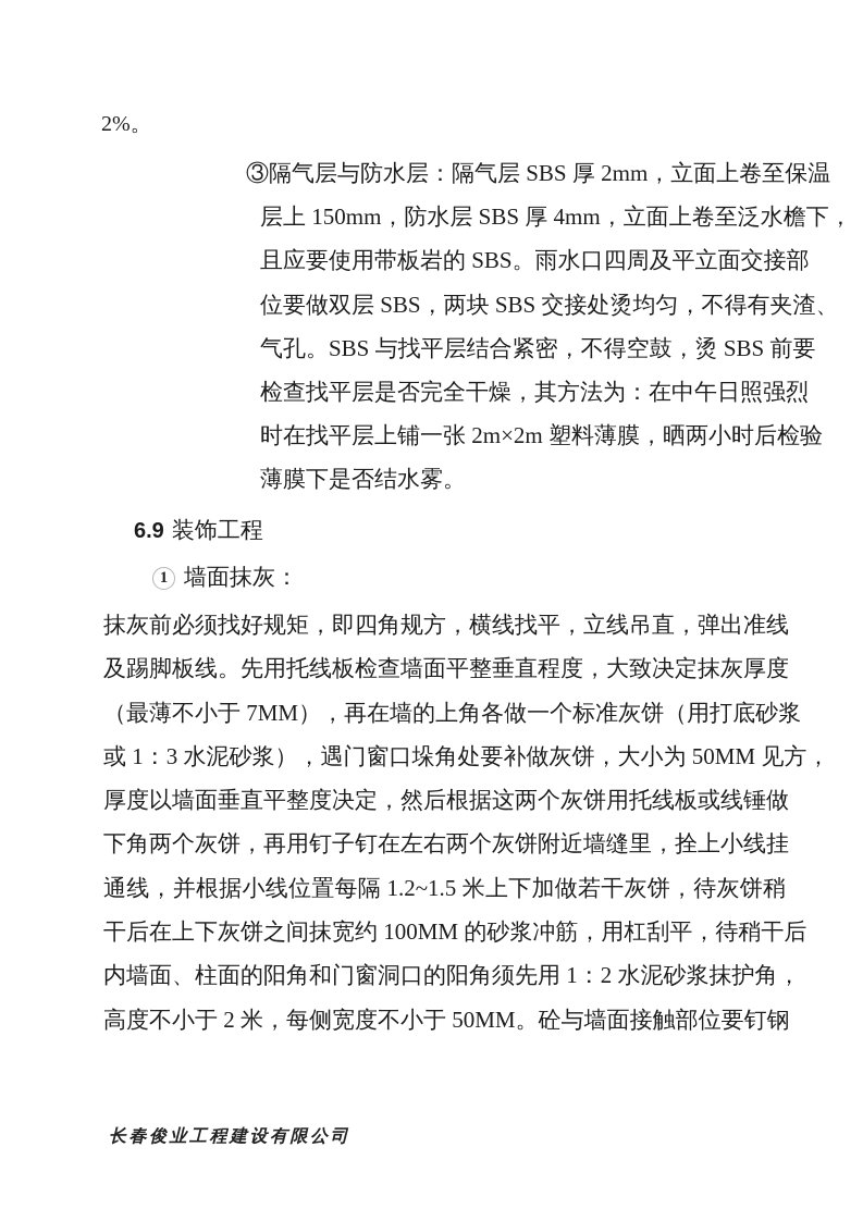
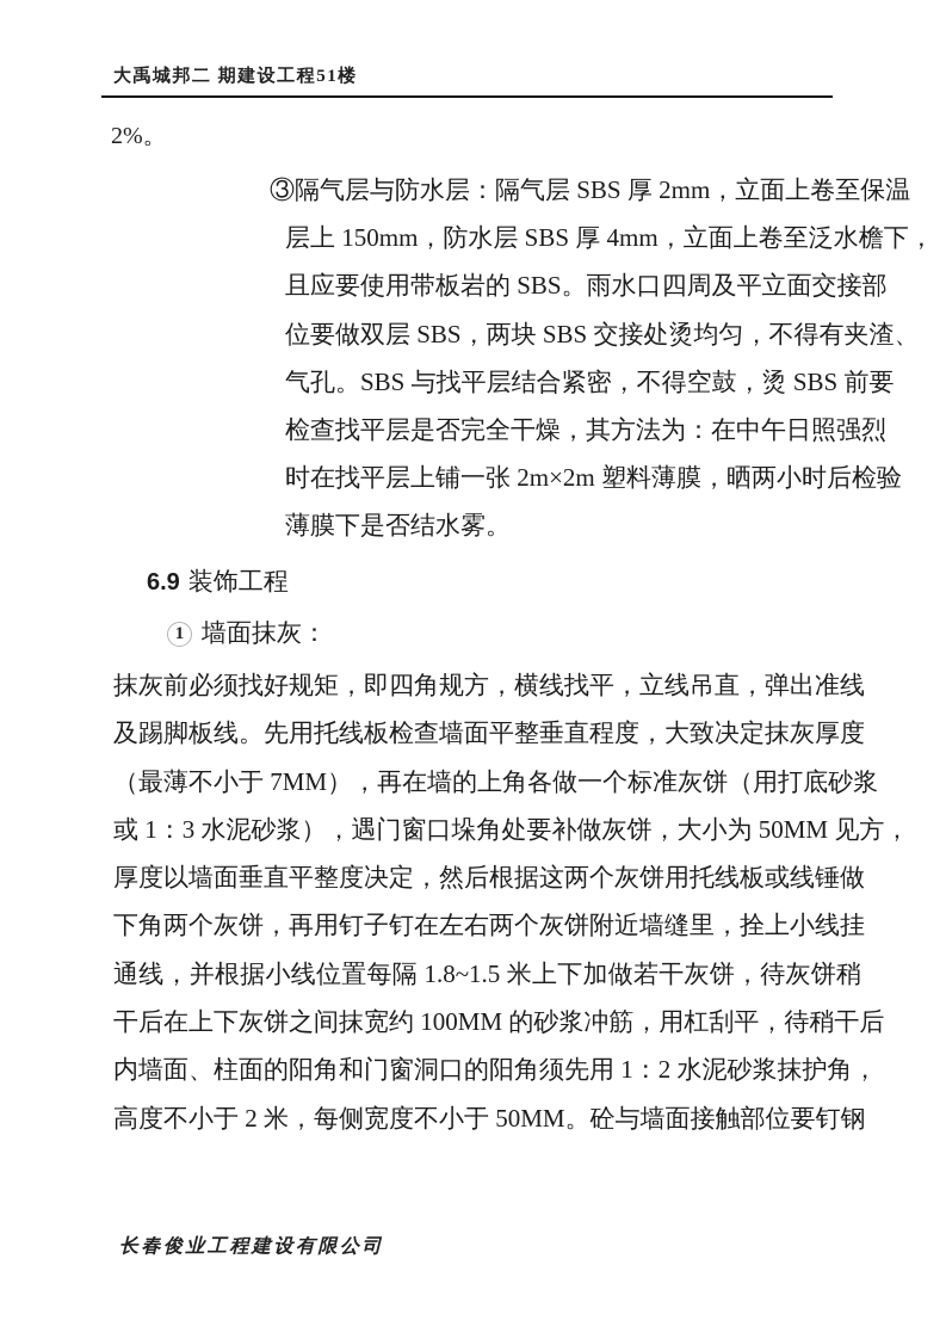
+ 大禹城邦二 期建设工程51楼
  2%。
  ③隔气层与防水层：隔气层 SBS 厚 2mm，立面上卷至保温
  层上 150mm，防水层 SBS 厚 4mm，立面上卷至泛水檐下，
  且应要使用带板岩的 SBS。雨水口四周及平立面交接部
  位要做双层 SBS，两块 SBS 交接处烫均匀，不得有夹渣、
  气孔。SBS 与找平层结合紧密，不得空鼓，烫 SBS 前要
  检查找平层是否完全干燥，其方法为：在中午日照强烈
  时在找平层上铺一张 2m×2m 塑料薄膜，晒两小时后检验
  薄膜下是否结水雾。
  6.9 装饰工程
  1
  墙面抹灰：
  抹灰前必须找好规矩，即四角规方，横线找平，立线吊直，弹出准线
  及踢脚板线。先用托线板检查墙面平整垂直程度，大致决定抹灰厚度
  （最薄不小于 7MM），再在墙的上角各做一个标准灰饼（用打底砂浆
  或 1：3 水泥砂浆），遇门窗口垛角处要补做灰饼，大小为 50MM 见方，
  厚度以墙面垂直平整度决定，然后根据这两个灰饼用托线板或线锤做
  下角两个灰饼，再用钉子钉在左右两个灰饼附近墙缝里，拴上小线挂
- 通线，并根据小线位置每隔 1.2~1.5 米上下加做若干灰饼，待灰饼稍
+ 通线，并根据小线位置每隔 1.8~1.5 米上下加做若干灰饼，待灰饼稍
  干后在上下灰饼之间抹宽约 100MM 的砂浆冲筋，用杠刮平，待稍干后
  内墙面、柱面的阳角和门窗洞口的阳角须先用 1：2 水泥砂浆抹护角，
  高度不小于 2 米，每侧宽度不小于 50MM。砼与墙面接触部位要钉钢
  长春俊业工程建设有限公司
